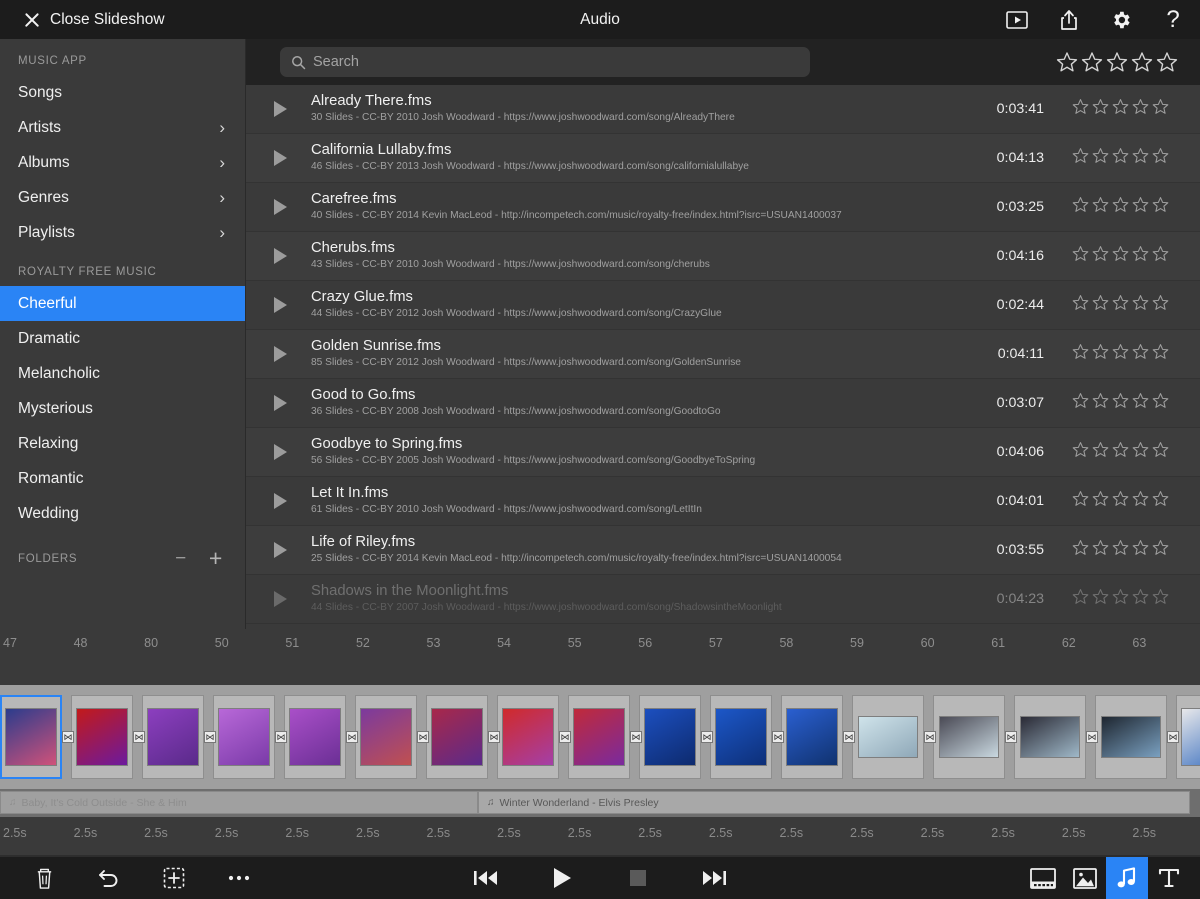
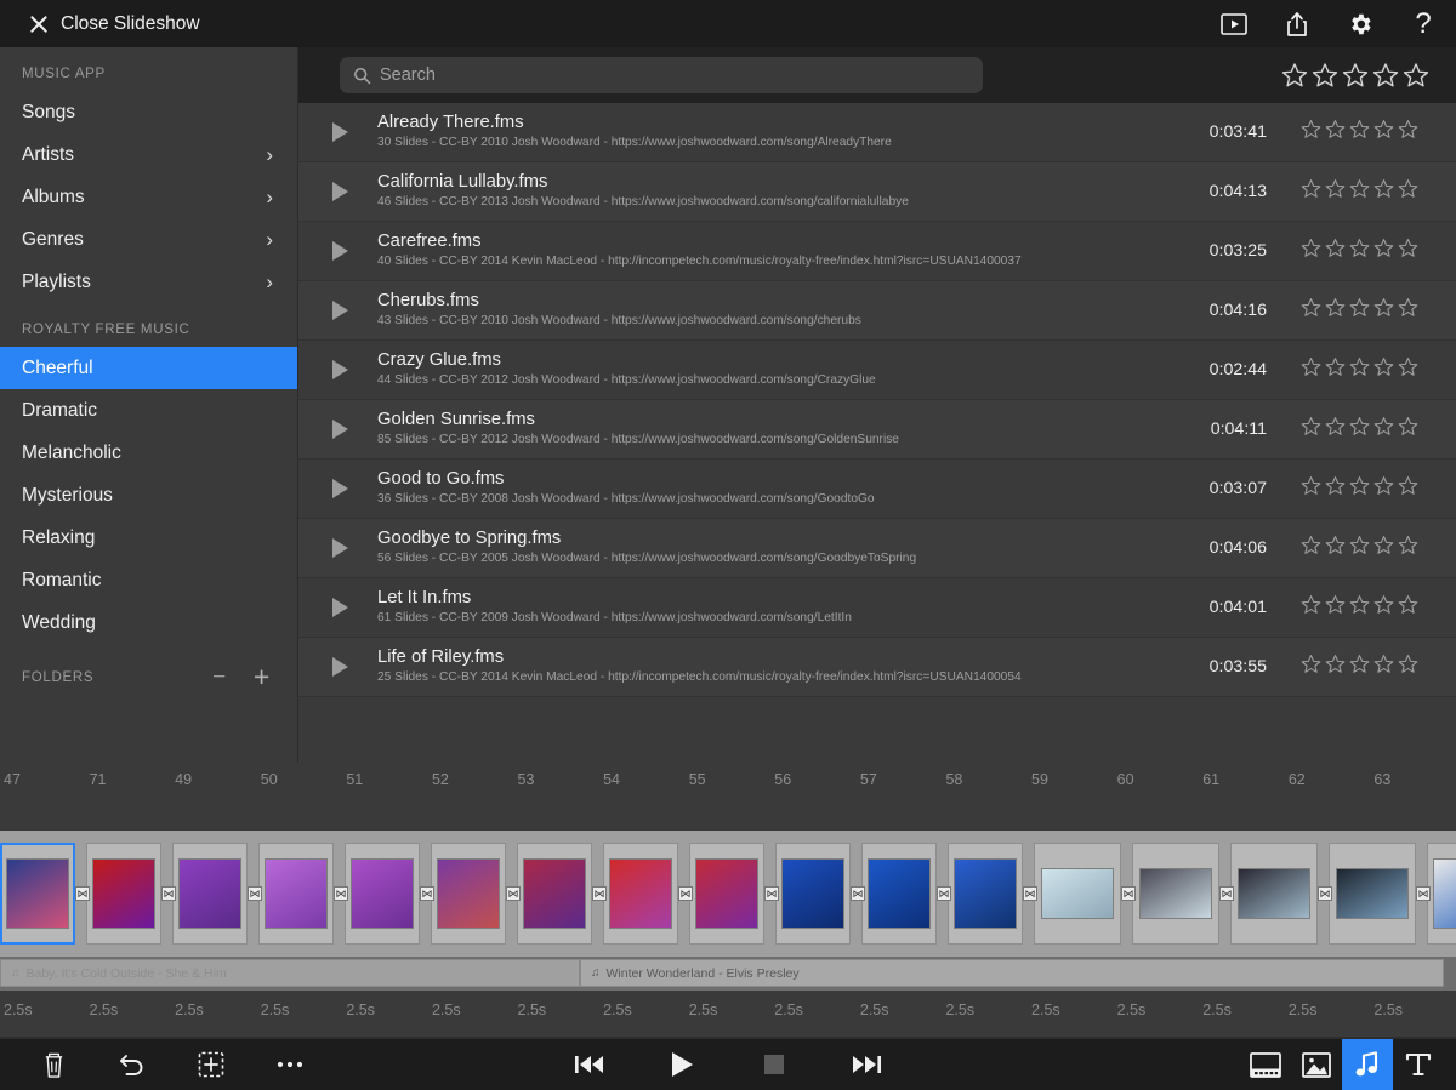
  Close Slideshow
- Audio
  ?
  MUSIC APP
  Songs
  Artists
  ›
  Albums
  ›
  Genres
  ›
  Playlists
  ›
  ROYALTY FREE MUSIC
  Cheerful
  Dramatic
  Melancholic
  Mysterious
  Relaxing
  Romantic
  Wedding
  FOLDERS
  −
  +
  Search
  Already There.fms
  30 Slides - CC-BY 2010 Josh Woodward - https://www.joshwoodward.com/song/AlreadyThere
  0:03:41
  California Lullaby.fms
  46 Slides - CC-BY 2013 Josh Woodward - https://www.joshwoodward.com/song/californialullabye
  0:04:13
  Carefree.fms
  40 Slides - CC-BY 2014 Kevin MacLeod - http://incompetech.com/music/royalty-free/index.html?isrc=USUAN1400037
  0:03:25
  Cherubs.fms
  43 Slides - CC-BY 2010 Josh Woodward - https://www.joshwoodward.com/song/cherubs
  0:04:16
  Crazy Glue.fms
  44 Slides - CC-BY 2012 Josh Woodward - https://www.joshwoodward.com/song/CrazyGlue
  0:02:44
  Golden Sunrise.fms
  85 Slides - CC-BY 2012 Josh Woodward - https://www.joshwoodward.com/song/GoldenSunrise
  0:04:11
  Good to Go.fms
  36 Slides - CC-BY 2008 Josh Woodward - https://www.joshwoodward.com/song/GoodtoGo
  0:03:07
  Goodbye to Spring.fms
  56 Slides - CC-BY 2005 Josh Woodward - https://www.joshwoodward.com/song/GoodbyeToSpring
  0:04:06
  Let It In.fms
- 61 Slides - CC-BY 2010 Josh Woodward - https://www.joshwoodward.com/song/LetItIn
+ 61 Slides - CC-BY 2009 Josh Woodward - https://www.joshwoodward.com/song/LetItIn
  0:04:01
  Life of Riley.fms
  25 Slides - CC-BY 2014 Kevin MacLeod - http://incompetech.com/music/royalty-free/index.html?isrc=USUAN1400054
  0:03:55
- Shadows in the Moonlight.fms
- 44 Slides - CC-BY 2007 Josh Woodward - https://www.joshwoodward.com/song/ShadowsintheMoonlight
- 0:04:23
  47
- 48
+ 71
- 80
+ 49
  50
  51
  52
  53
  54
  55
  56
  57
  58
  59
  60
  61
  62
  63
  ⋈
  ⋈
  ⋈
  ⋈
  ⋈
  ⋈
  ⋈
  ⋈
  ⋈
  ⋈
  ⋈
  ⋈
  ⋈
  ⋈
  ⋈
  ⋈
  ♫
  Winter Wonderland - Elvis Presley
  2.5s
  2.5s
  2.5s
  2.5s
  2.5s
  2.5s
  2.5s
  2.5s
  2.5s
  2.5s
  2.5s
  2.5s
  2.5s
  2.5s
  2.5s
  2.5s
  2.5s
